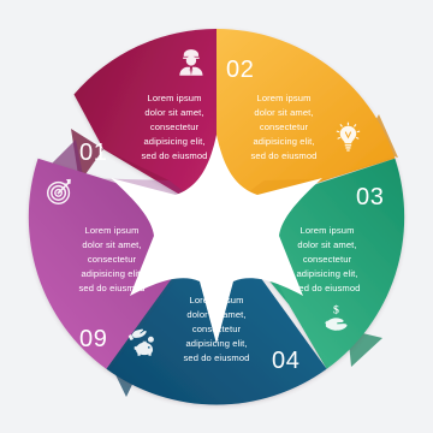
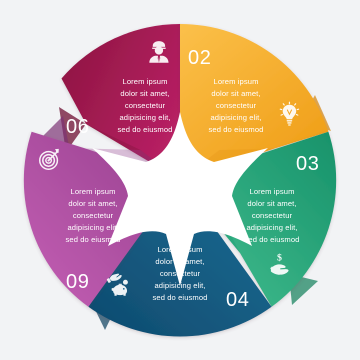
- 01
+ 06
  Lorem ipsum
  dolor sit amet,
  consectetur
  adipisicing elit,
  sed do eiusmod
  02
  Lorem ipsum
  dolor sit amet,
  consectetur
  adipisicing elit,
  sed do eiusmod
  03
  Lorem ipsum
  dolor sit amet,
  consectetur
  adipisicing elit,
  sed do eiusmod
  $
  04
  Lorem ipsum
  dolor sit amet,
  consectetur
  adipisicing elit,
  sed do eiusmod
  09
  Lorem ipsum
  dolor sit amet,
  consectetur
  adipisicing elit,
  sed do eiusmod
